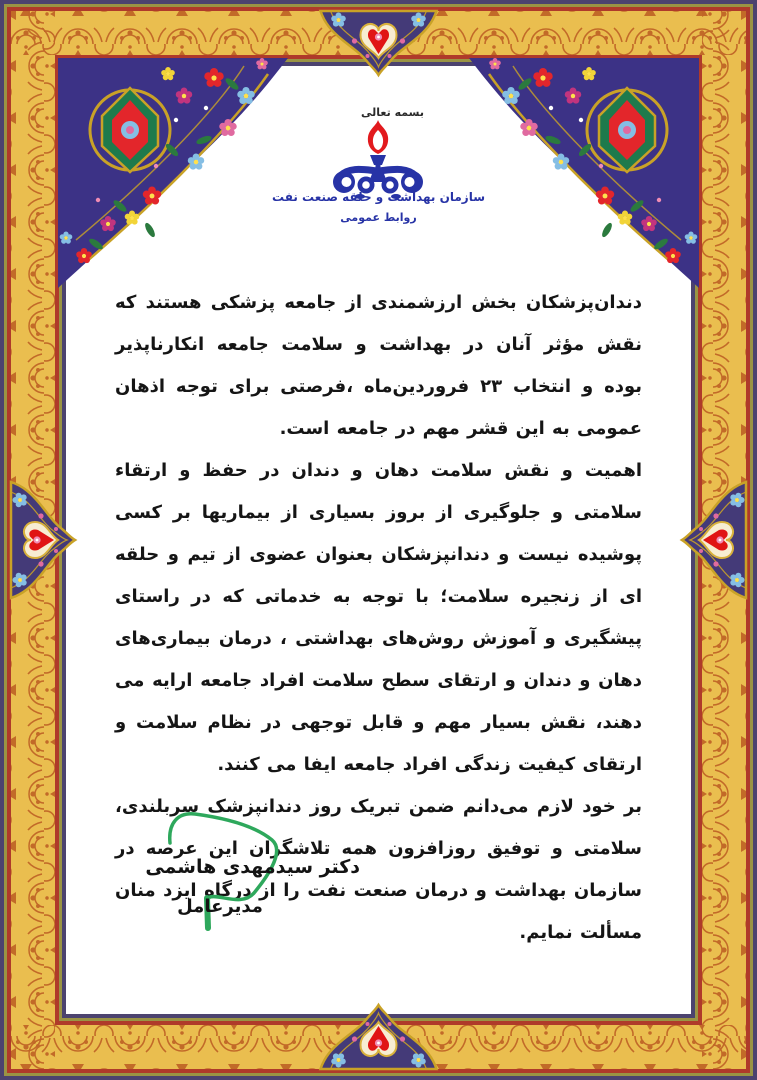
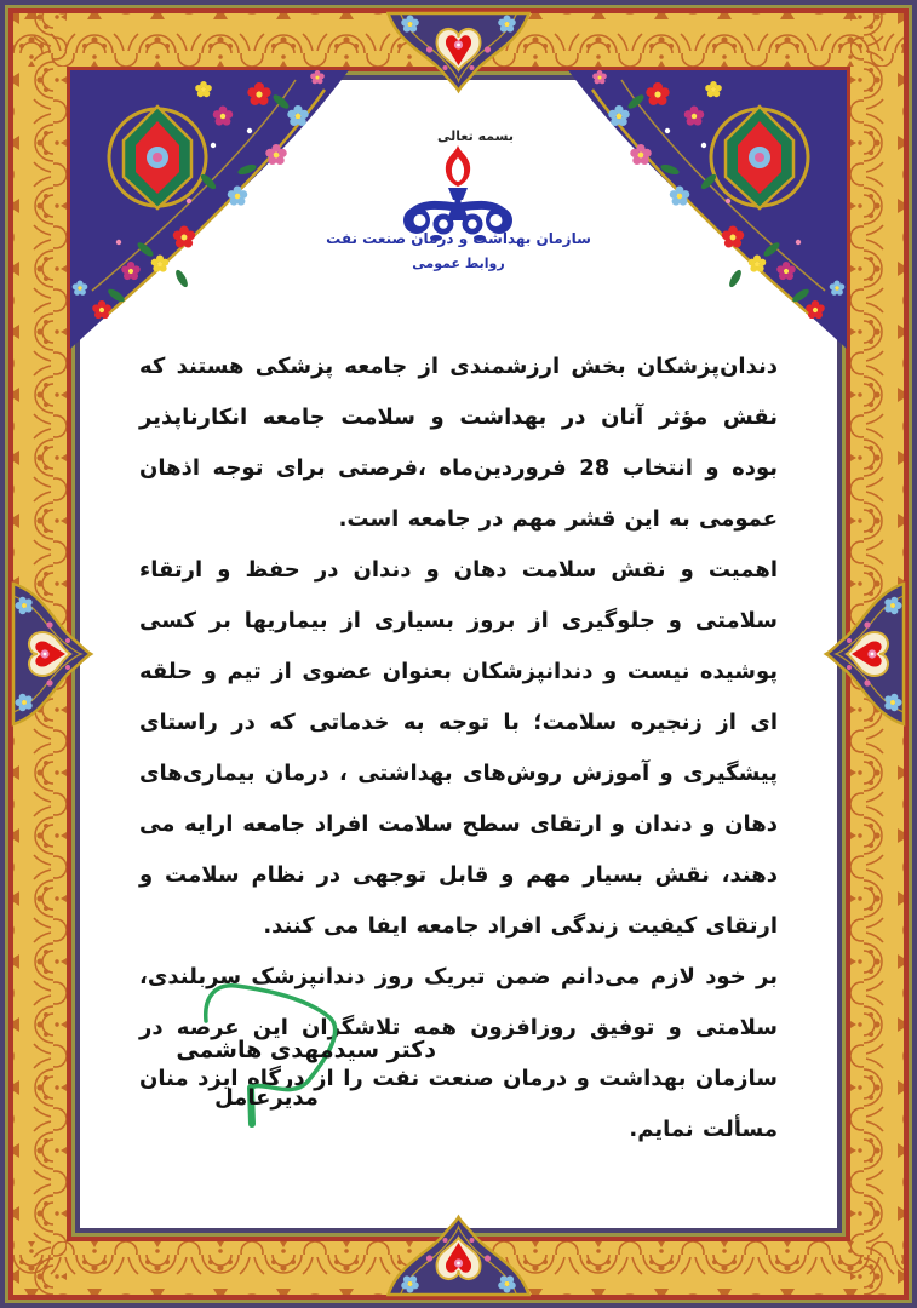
  بسمه تعالی
- سازمان بهداشت و حلقه صنعت نفت
+ سازمان بهداشت و درمان صنعت نفت
  روابط عمومی
- دندان‌پزشکان بخش ارزشمندی از جامعه پزشکی هستند که نقش مؤثر آنان در بهداشت و سلامت جامعه انکارناپذیر بوده و انتخاب ۲۳ فروردین‌ماه ،فرصتی برای توجه اذهان عمومی به این قشر مهم در جامعه است.
+ دندان‌پزشکان بخش ارزشمندی از جامعه پزشکی هستند که نقش مؤثر آنان در بهداشت و سلامت جامعه انکارناپذیر بوده و انتخاب 28 فروردین‌ماه ،فرصتی برای توجه اذهان عمومی به این قشر مهم در جامعه است.
  اهمیت و نقش سلامت دهان و دندان در حفظ و ارتقاء سلامتی و جلوگیری از بروز بسیاری از بیماریها بر کسی پوشیده نیست و دندانپزشکان بعنوان عضوی از تیم و حلقه ای از زنجیره سلامت؛ با توجه به خدماتی که در راستای پیشگیری و آموزش روش‌های بهداشتی ، درمان بیماری‌های دهان و دندان و ارتقای سطح سلامت افراد جامعه ارایه می دهند، نقش بسیار مهم و قابل توجهی در نظام سلامت و ارتقای کیفیت زندگی افراد جامعه ایفا می کنند.
  بر خود لازم می‌دانم ضمن تبریک روز دندانپزشک سربلندی، سلامتی و توفیق روزافزون همه تلاشگان این عرصه در سازمان بهداشت و درمان صنعت نفت را از درگاه ایزد منان مسألت نمایم.
  دکتر سیدمهدی هاشمی
  مدیرعامل
